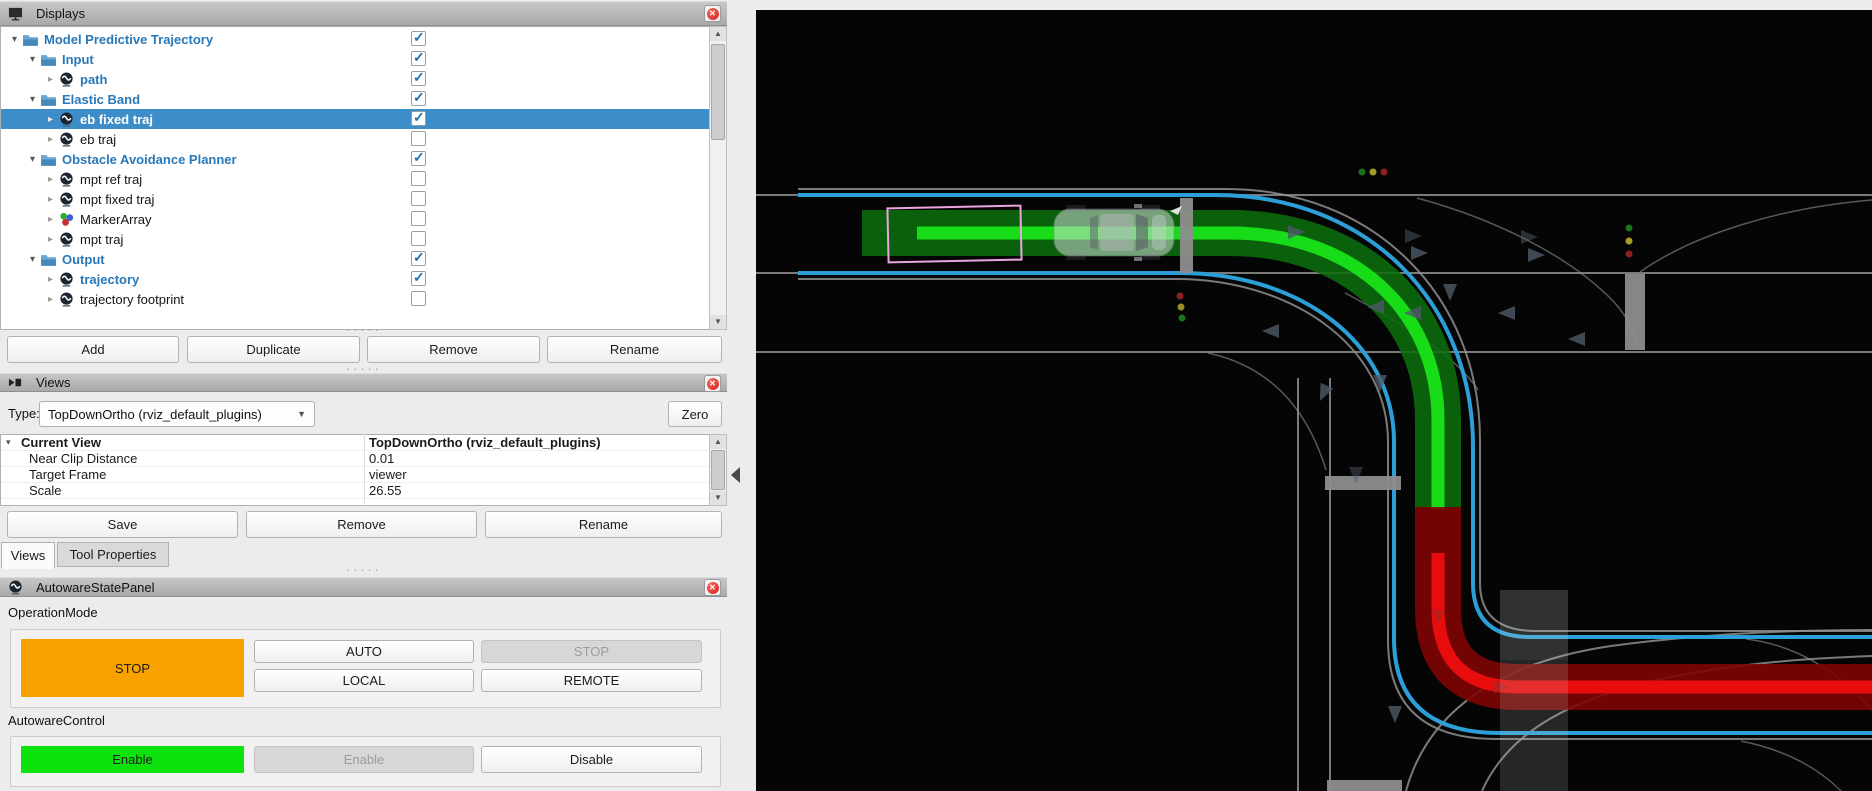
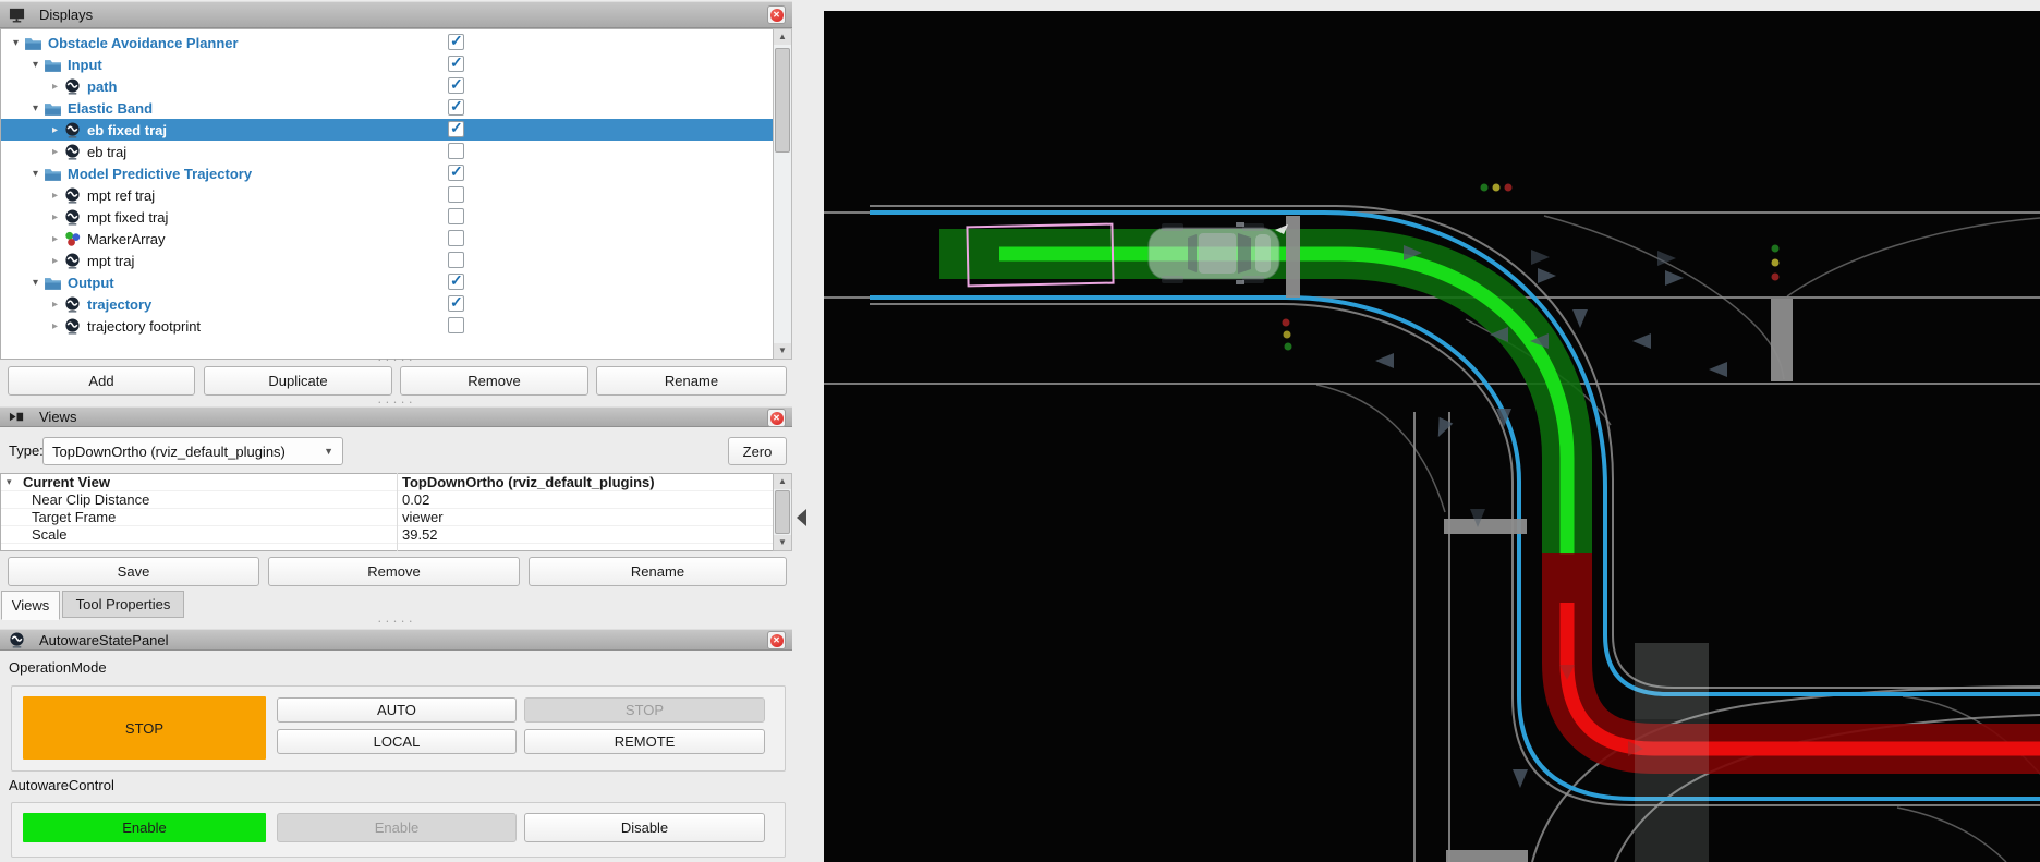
  Displays
  ✕
- Model Predictive Trajectory
+ Obstacle Avoidance Planner
  Input
  path
  Elastic Band
  eb fixed traj
  eb traj
- Obstacle Avoidance Planner
+ Model Predictive Trajectory
  mpt ref traj
  mpt fixed traj
  MarkerArray
  mpt traj
  Output
  trajectory
  trajectory footprint
  ▲
  ▼
  Add
  Duplicate
  Remove
  Rename
  Views
  ✕
  Type:
  TopDownOrtho (rviz_default_plugins)
  ▼
  Zero
  ▾
  Current View
  TopDownOrtho (rviz_default_plugins)
  Near Clip Distance
- 0.01
+ 0.02
  Target Frame
  viewer
  Scale
- 26.55
+ 39.52
  ▲
  ▼
  Save
  Remove
  Rename
  Views
  Tool Properties
  AutowareStatePanel
  ✕
  OperationMode
  STOP
  AUTO
  STOP
  LOCAL
  REMOTE
  AutowareControl
  Enable
  Enable
  Disable
